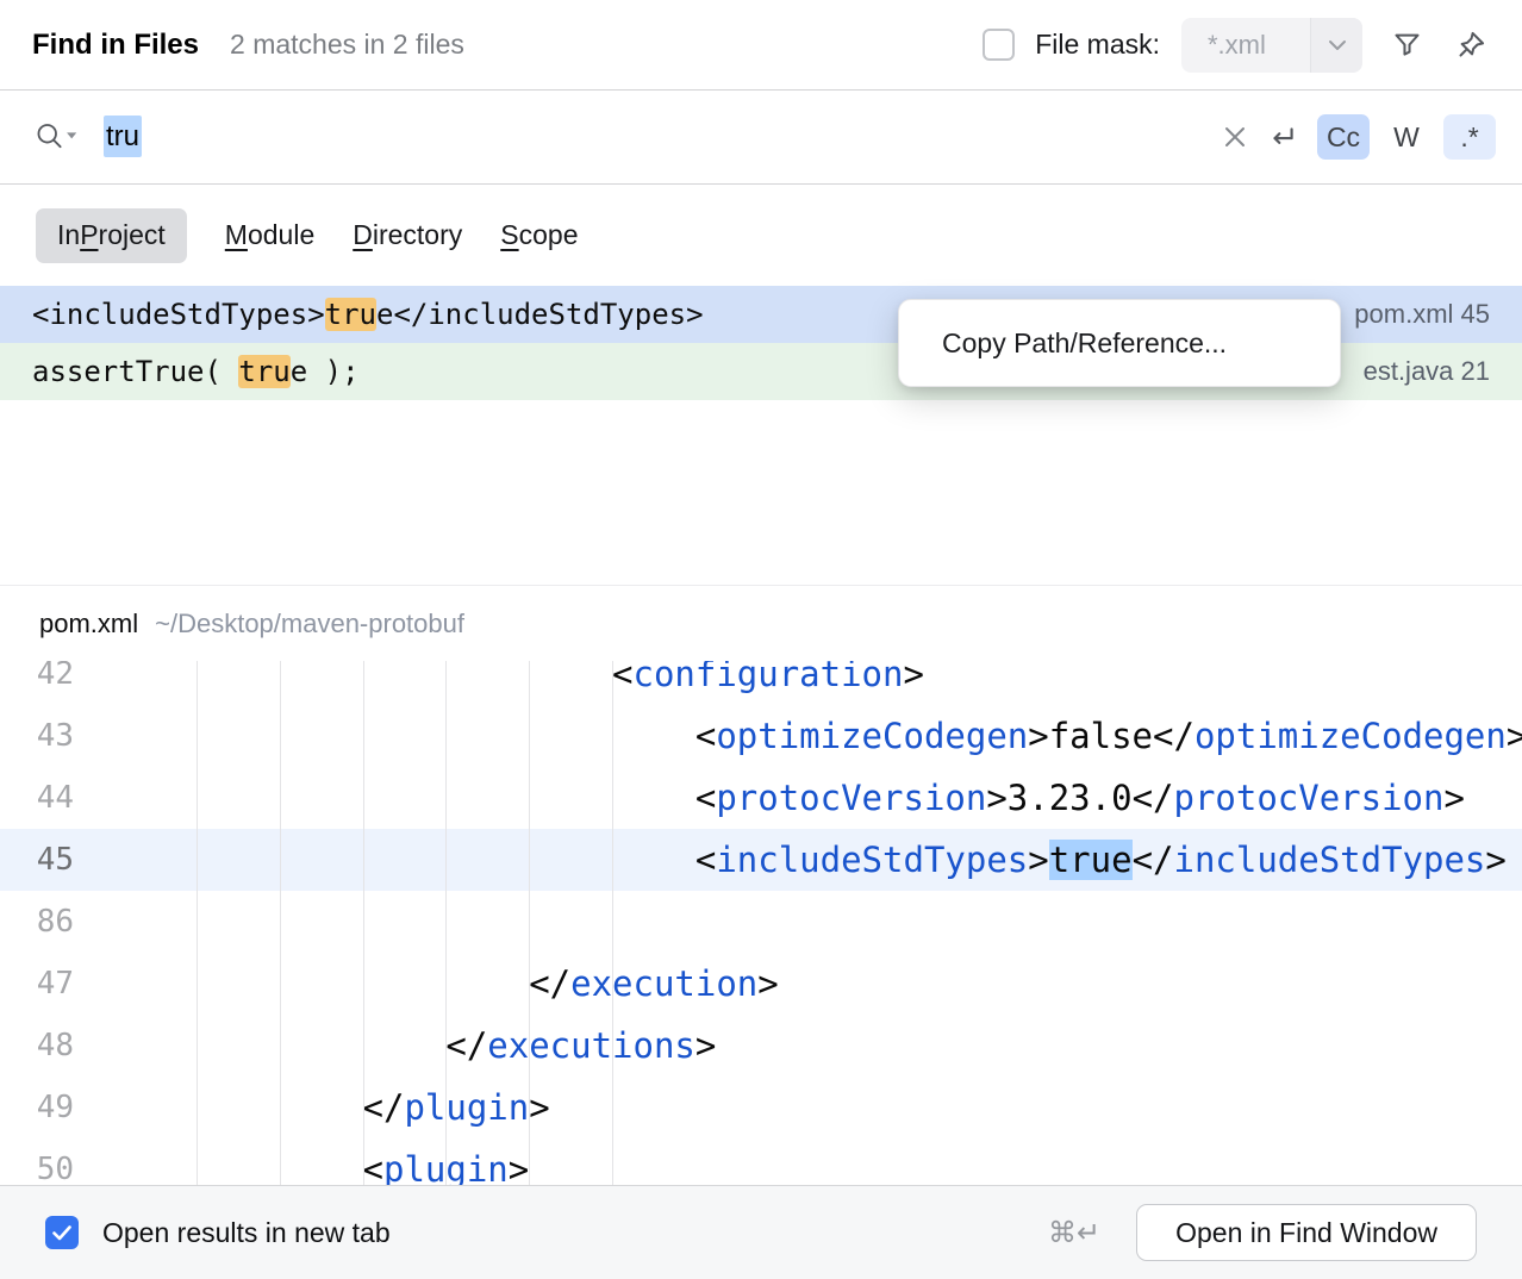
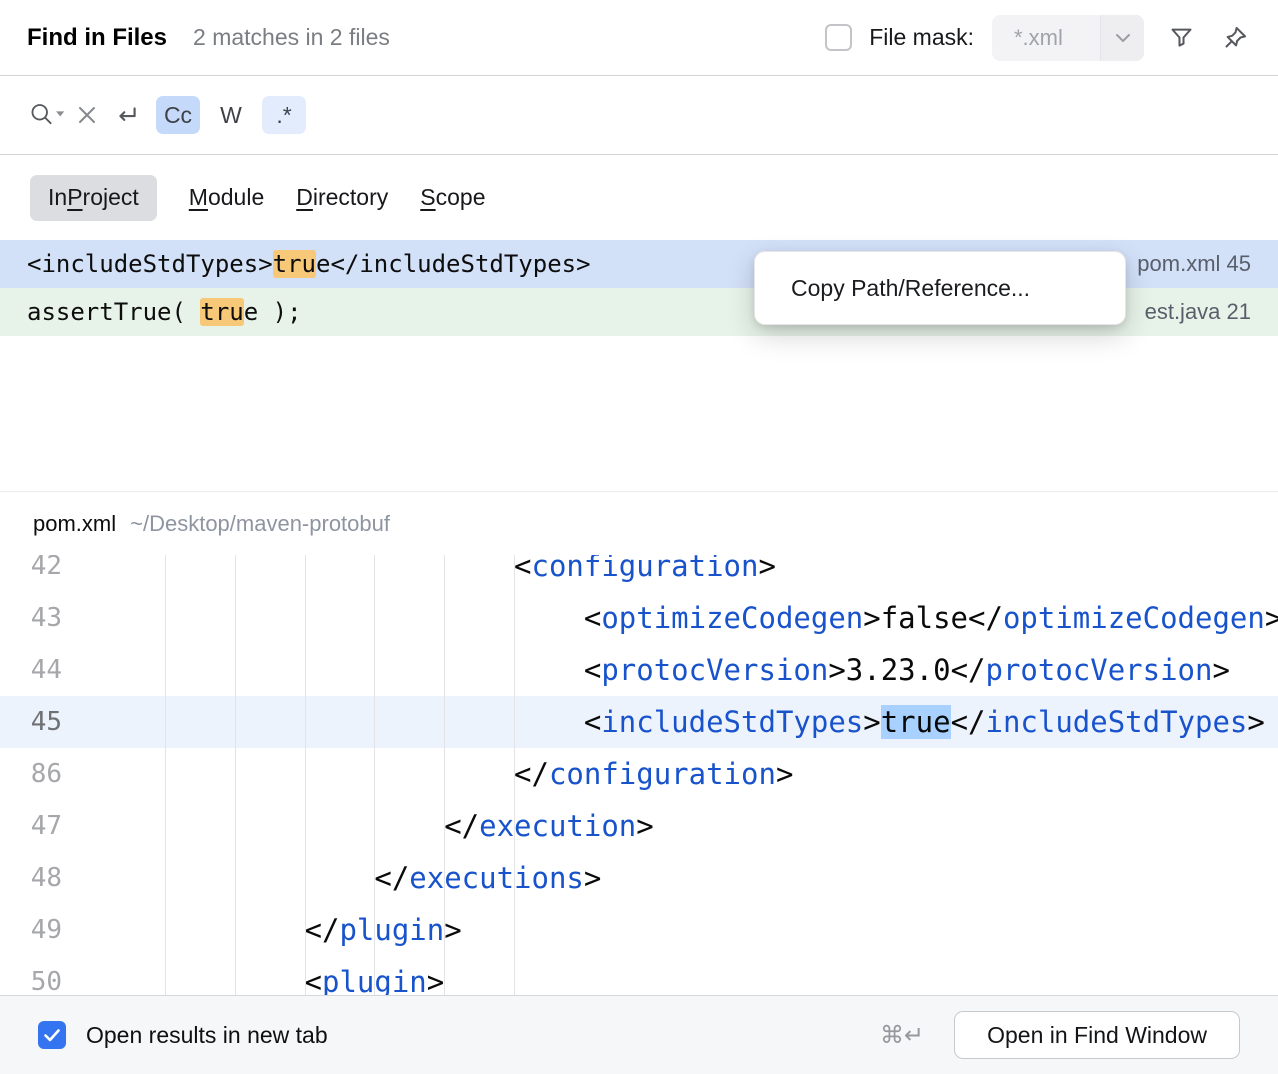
  Find in Files
  2 matches in 2 files
  File mask:
  *.xml
- tru
  Cc
  W
  .*
  In
  P
  roject
  M
  odule
  D
  irectory
  S
  cope
  <includeStdTypes>true</includeStdTypes>
  pom.xml 45
  assertTrue( true );
  est.java 21
  Copy Path/Reference...
  pom.xml
  ~/Desktop/maven-protobuf
  42
  <configuration>
  43
  <optimizeCodegen>false</optimizeCodegen>
  44
  <protocVersion>3.23.0</protocVersion>
  45
  <includeStdTypes>true</includeStdTypes>
  86
+ </configuration>
  47
  </execution>
  48
  </executions>
  49
  </plugin>
  50
  <plugin>
  Open results in new tab
  ⌘↵
  Open in Find Window
